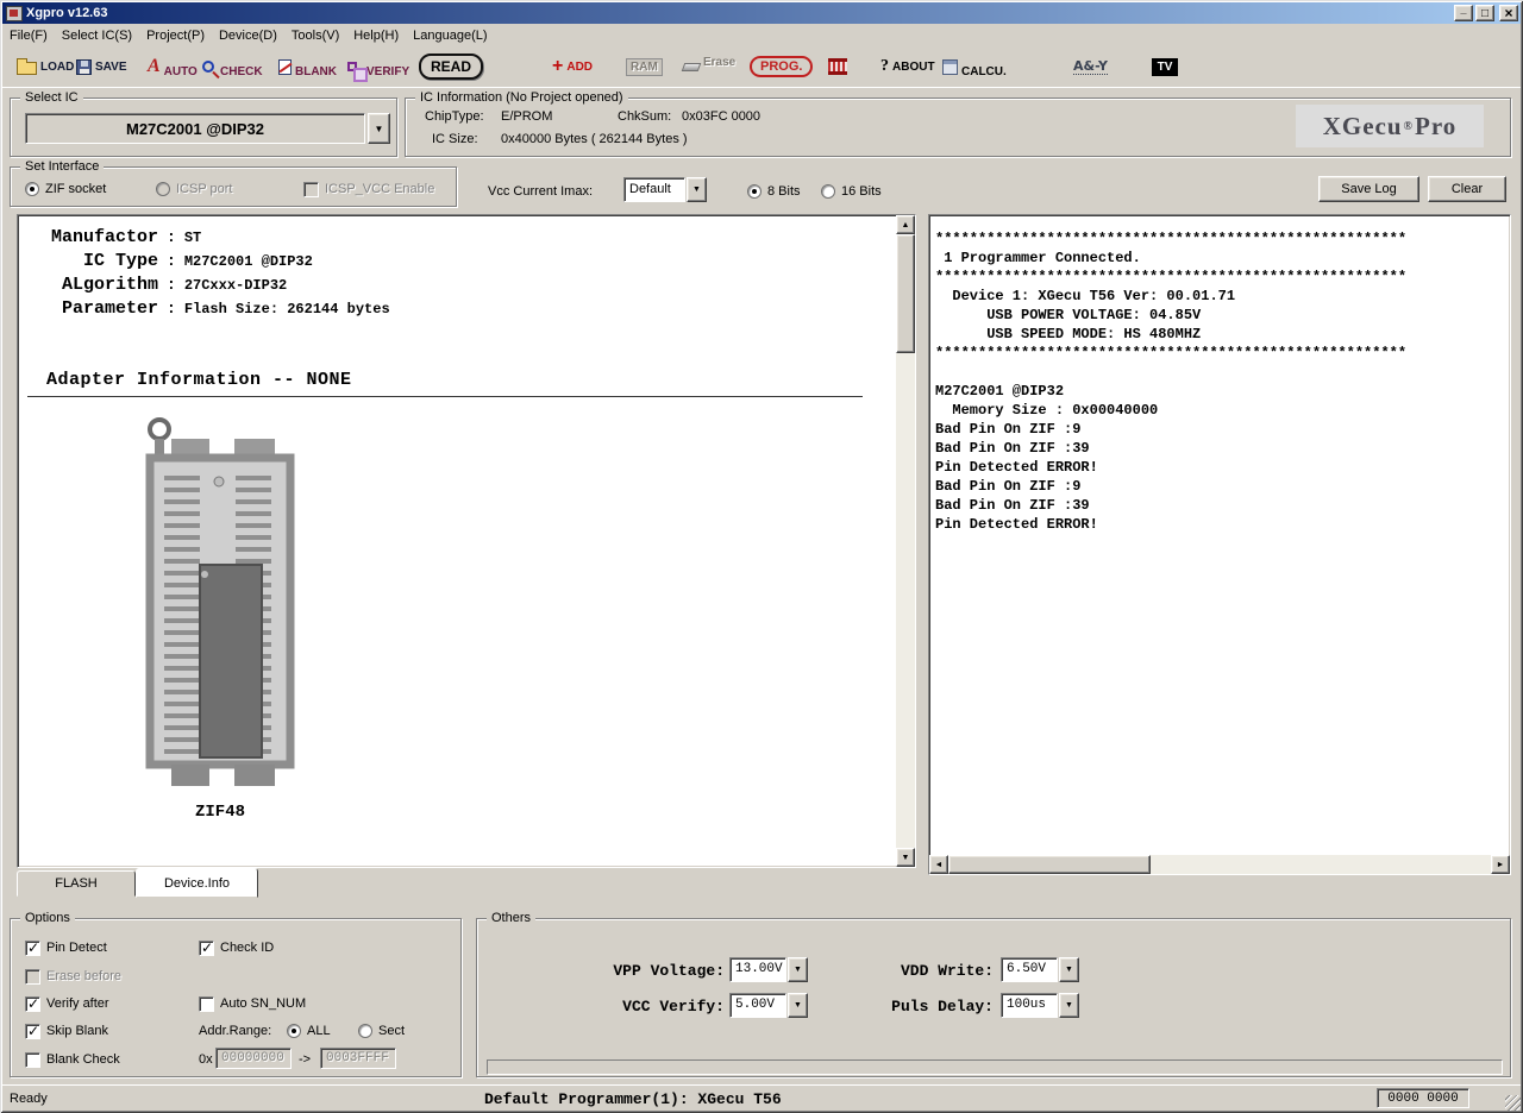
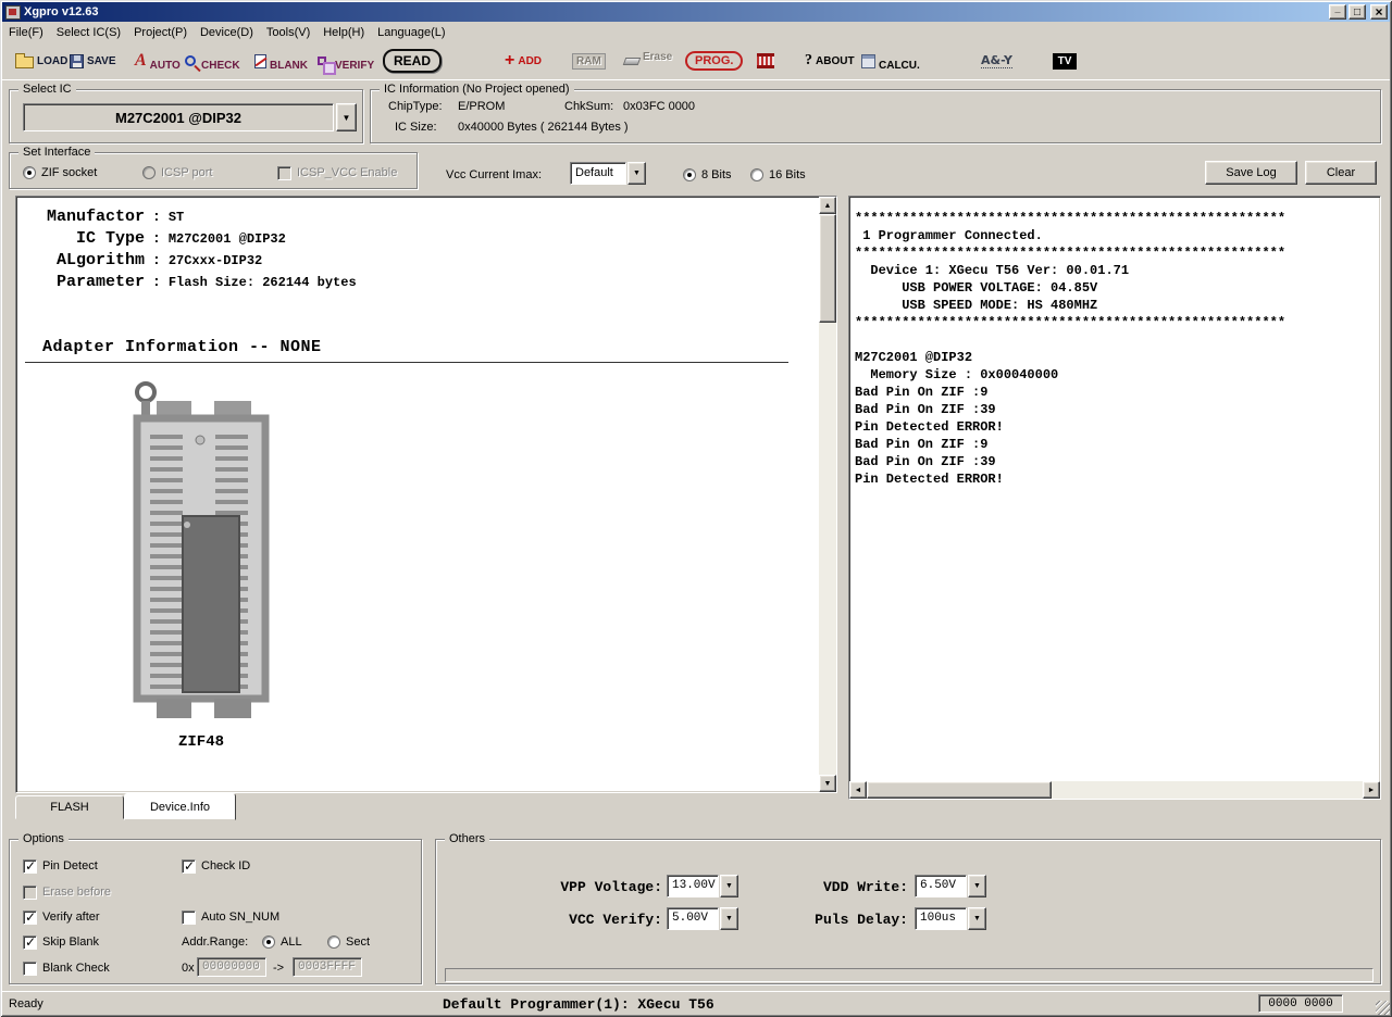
  Xgpro v12.63
  File(F)
  Select IC(S)
  Project(P)
  Device(D)
  Tools(V)
  Help(H)
  Language(L)
  LOAD
  SAVE
  A
  AUTO
  CHECK
  BLANK
  VERIFY
  READ
  +
  ADD
  RAM
  Erase
  PROG.
  ?
  ABOUT
  CALCU.
  A&-Y
  TV
  Select IC
  M27C2001 @DIP32
  ▼
  IC Information (No Project opened)
  ChipType:
  E/PROM
  ChkSum:
  0x03FC 0000
  IC Size:
  0x40000 Bytes ( 262144 Bytes )
- XGecu
- ®
- Pro
  Set Interface
  ZIF socket
  ICSP port
  ICSP_VCC Enable
  Vcc Current Imax:
  Default
  8 Bits
  16 Bits
  Save Log
  Clear
  Manufactor
  :
  ST
  IC Type
  :
  M27C2001 @DIP32
  ALgorithm
  :
  27Cxxx-DIP32
  Parameter
  :
  Flash Size: 262144 bytes
  Adapter Information -- NONE
  ZIF48
  FLASH
  Device.Info
  *******************************************************
  1 Programmer Connected.
  *******************************************************
  Device 1: XGecu T56 Ver: 00.01.71
  USB POWER VOLTAGE: 04.85V
  USB SPEED MODE: HS 480MHZ
  *******************************************************
  M27C2001 @DIP32
  Memory Size : 0x00040000
  Bad Pin On ZIF :9
  Bad Pin On ZIF :39
  Pin Detected ERROR!
  Bad Pin On ZIF :9
  Bad Pin On ZIF :39
  Pin Detected ERROR!
  Options
  Pin Detect
  Check ID
  Erase before
  Verify after
  Auto SN_NUM
  Skip Blank
  Addr.Range:
  ALL
  Sect
  Blank Check
  0x
  00000000
  ->
  0003FFFF
  Others
  VPP Voltage:
  13.00V
  VDD Write:
  6.50V
  VCC Verify:
  5.00V
  Puls Delay:
  100us
  Ready
  Default Programmer(1): XGecu T56
  0000 0000
